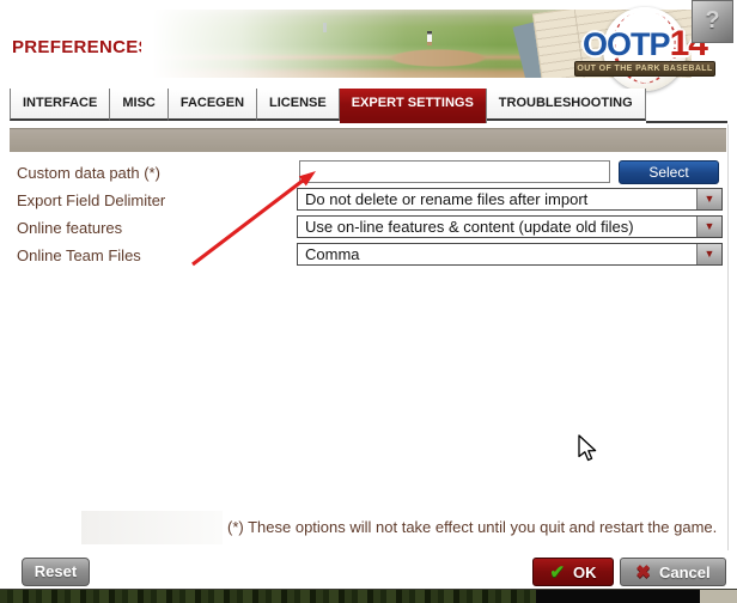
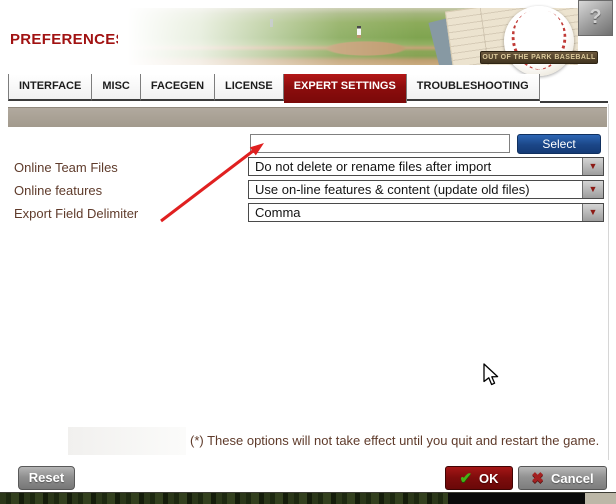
  PREFERENCE
- OOTP14
  ?
  INTERFACE
  MISC
  FACEGEN
  LICENSE
  EXPERT SETTINGS
  TROUBLESHOOTING
- Custom data path (*)
- Export Field Delimiter
+ Online Team Files
  Online features
- Online Team Files
+ Export Field Delimiter
  Select
  Do not delete or rename files after import
  ▼
  Use on-line features & content (update old files)
  ▼
  Comma
  ▼
  (*) These options will not take effect until you quit and restart the game.
  Reset
  ✔
  OK
  ✖
  Cancel
